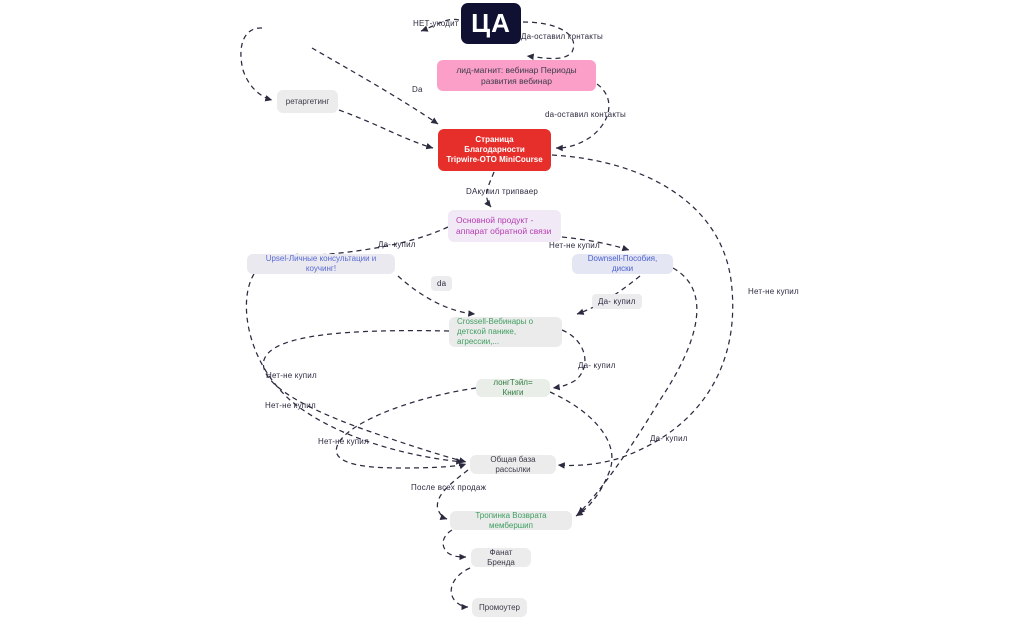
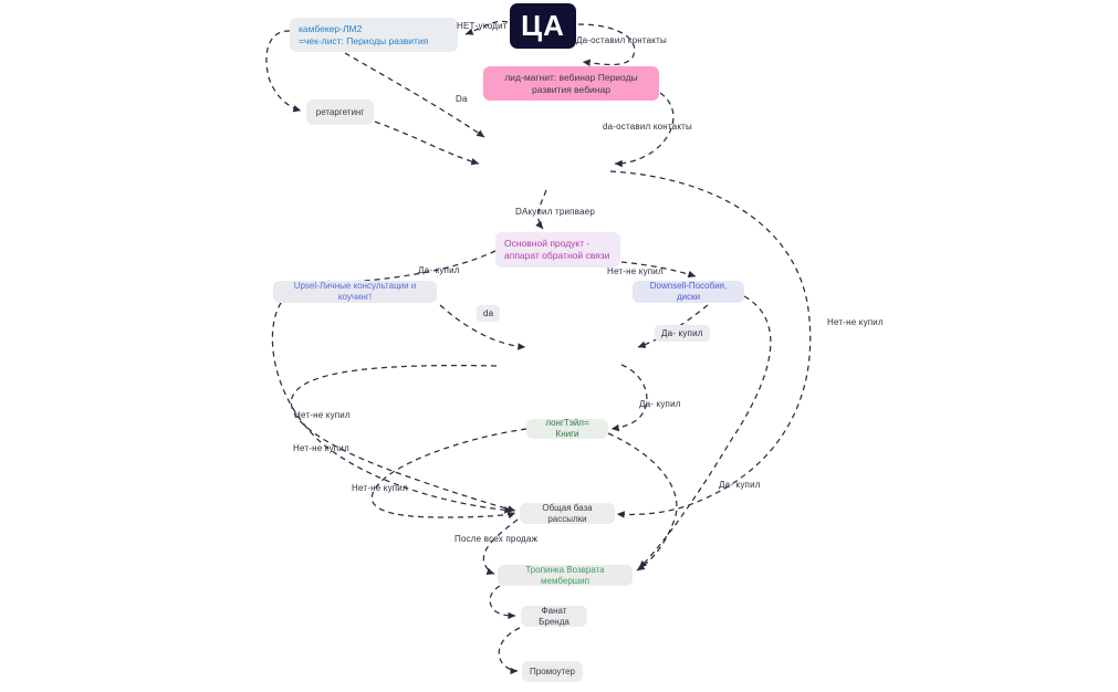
+ камбекер-ЛМ2
+ =чек-лист: Периоды развития
  ЦА
  ретаргетинг
  лид-магнит: вебинар Периоды развития вебинар
- Страница Благодарности
- Tripwire-OTO MiniCourse
  Основной продукт -
  аппарат обратной связи
  Upsel-Личные консультации и коучинг!
  Downsell-Пособия, диски
- Crossell-Вебинары о детской панике, агрессии,...
  лонгТэйл= Книги
  Общая база рассылки
  Тропинка Возврата мембершип
  Фанат Бренда
  Промоутер
  НЕТ-уходит
  Да-оставил контакты
  da-оставил контакты
  Da
  DAкупил трипваер
  Да- купил
  Нет-не купил
  da
  Да- купил
  Нет-не купил
  Да- купил
  Нет-не купил
  Нет-не купил
  Нет-не купил
  Да- купил
  После всех продаж
